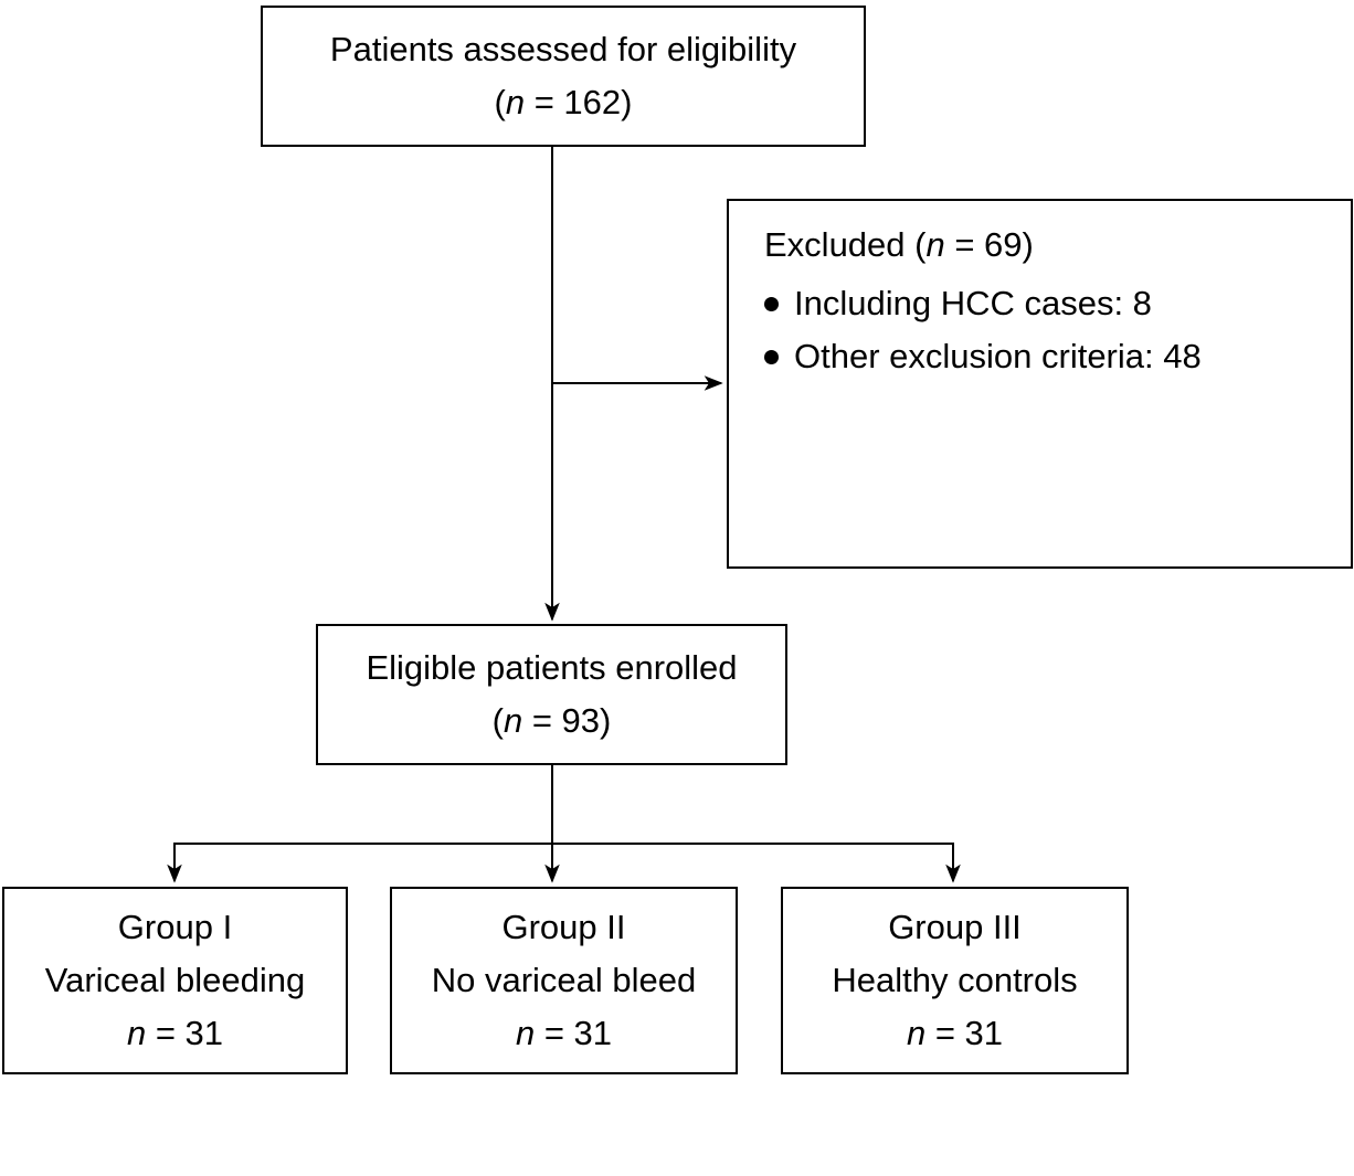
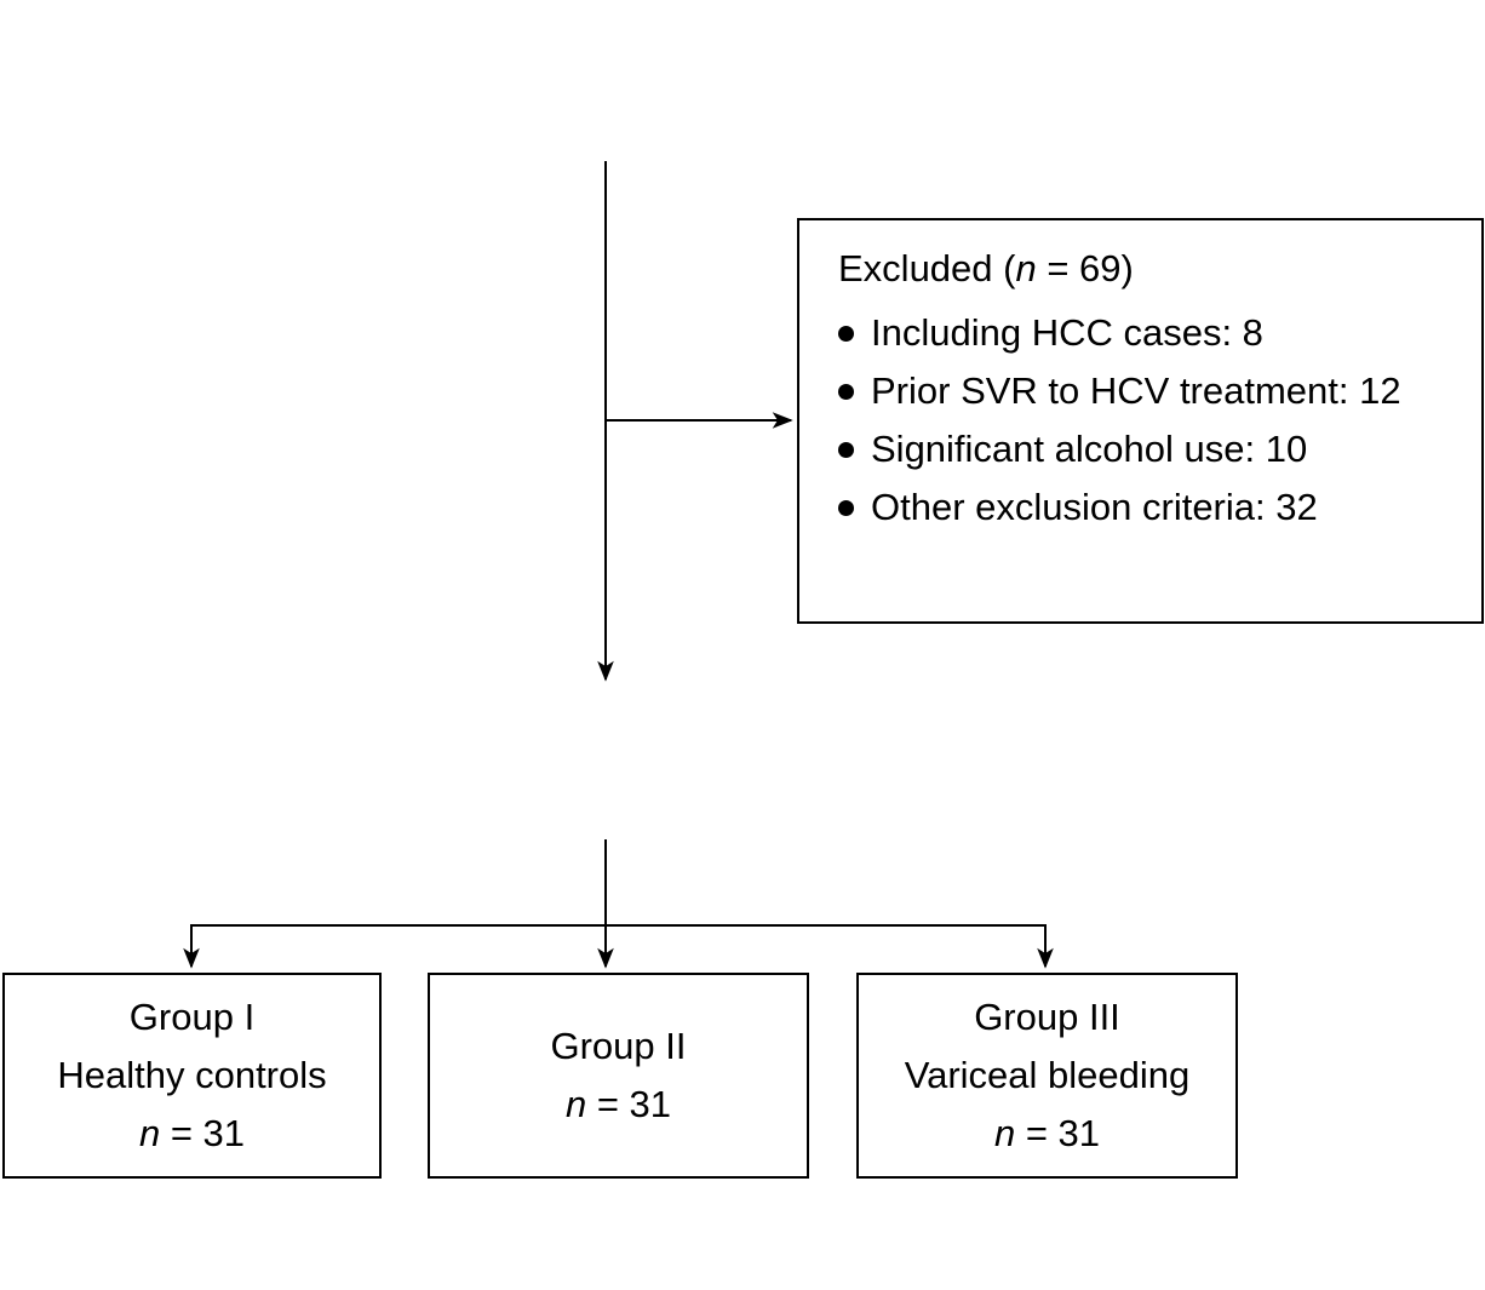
- Patients assessed for eligibility
- (n = 162)
  Excluded (n = 69)
  Including HCC cases: 8
+ Prior SVR to HCV treatment: 12
+ Significant alcohol use: 10
- Other exclusion criteria: 48
+ Other exclusion criteria: 32
- Eligible patients enrolled
- (n = 93)
  Group I
- Variceal bleeding
+ Healthy controls
  n = 31
  Group II
- No variceal bleed
  n = 31
  Group III
- Healthy controls
+ Variceal bleeding
  n = 31
